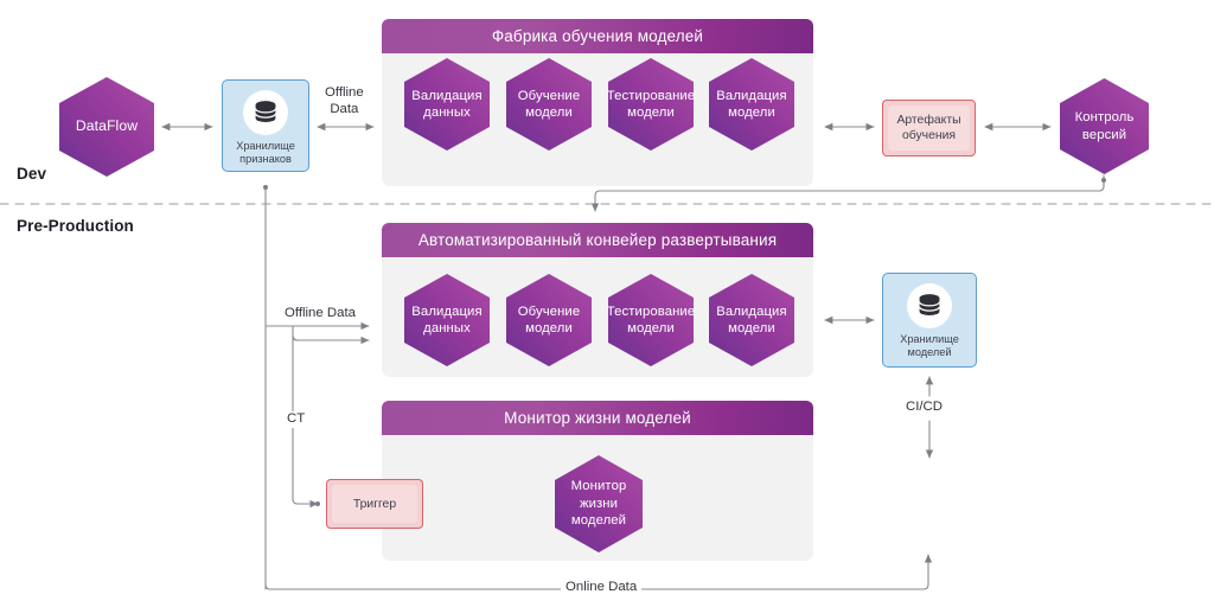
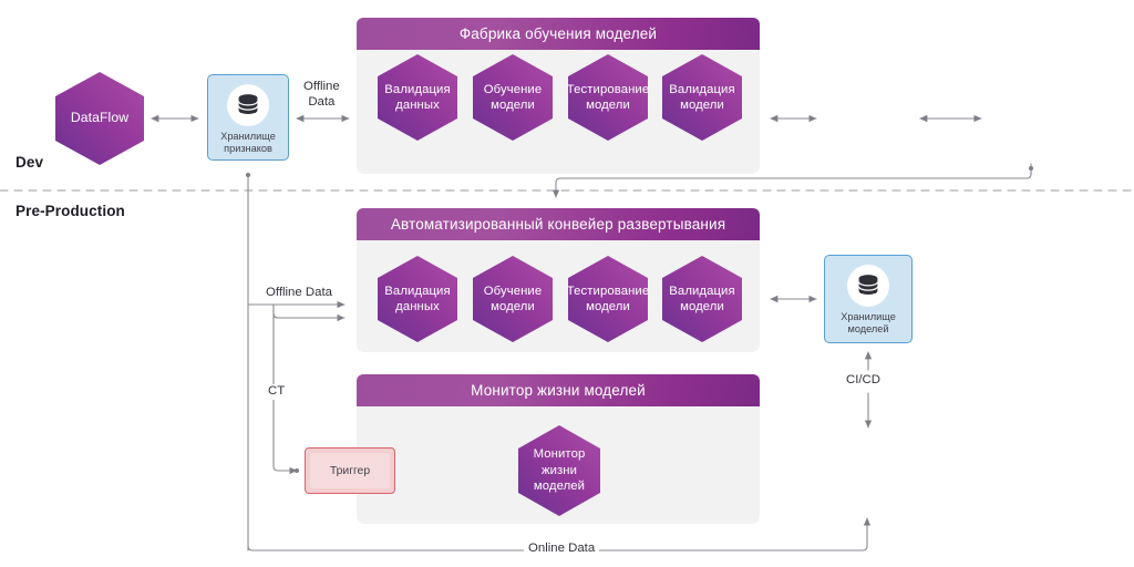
  Dev
  Pre-Production
  DataFlow
  Хранилище
  признаков
  Фабрика обучения моделей
  Валидация данных
  Обучение модели
  Тестирование модели
  Валидация модели
- Артефакты
- обучения
- Контроль версий
  Автоматизированный конвейер развертывания
  Валидация данных
  Обучение модели
  Тестирование модели
  Валидация модели
  Хранилище
  моделей
  Монитор жизни моделей
  Монитор жизни моделей
  Триггер
  Offline
  Data
  Offline Data
  CT
  CI/CD
  Online Data
